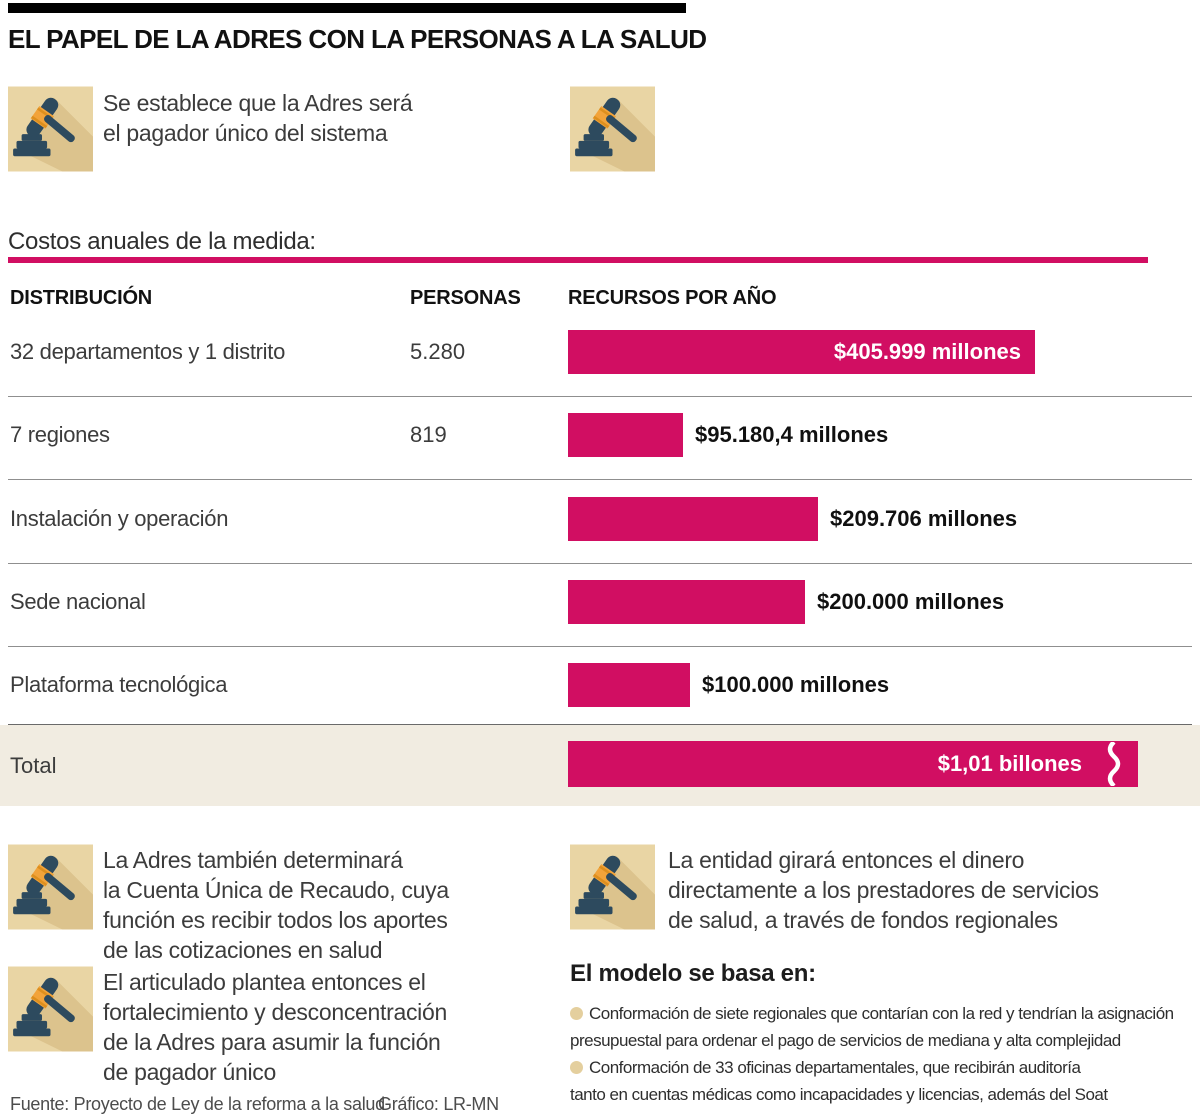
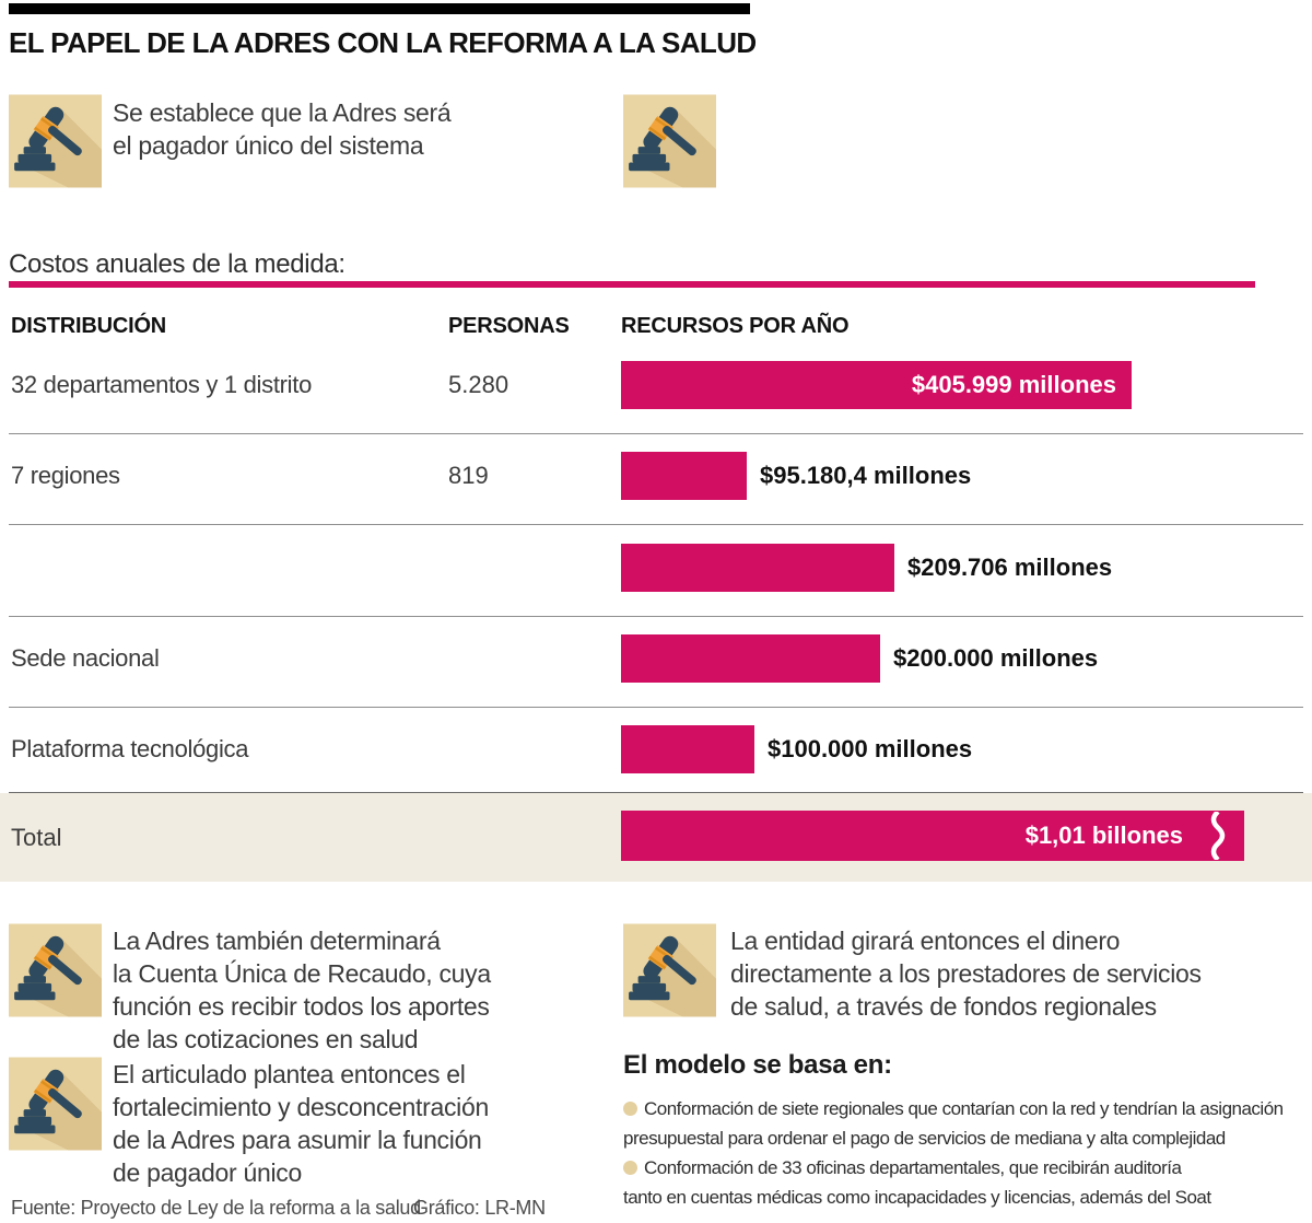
- EL PAPEL DE LA ADRES CON LA PERSONAS A LA SALUD
+ EL PAPEL DE LA ADRES CON LA REFORMA A LA SALUD
  Se establece que la Adres será
  el pagador único del sistema
  Costos anuales de la medida:
  DISTRIBUCIÓN
  PERSONAS
  RECURSOS POR AÑO
  32 departamentos y 1 distrito
  5.280
  $405.999 millones
  7 regiones
  819
  $95.180,4 millones
- Instalación y operación
  $209.706 millones
  Sede nacional
  $200.000 millones
  Plataforma tecnológica
  $100.000 millones
  Total
  $1,01 billones
  La Adres también determinará
  la Cuenta Única de Recaudo, cuya
  función es recibir todos los aportes
  de las cotizaciones en salud
  El articulado plantea entonces el
  fortalecimiento y desconcentración
  de la Adres para asumir la función
  de pagador único
  La entidad girará entonces el dinero
  directamente a los prestadores de servicios
  de salud, a través de fondos regionales
  El modelo se basa en:
  Conformación de siete regionales que contarían con la red y tendrían la asignación
  presupuestal para ordenar el pago de servicios de mediana y alta complejidad
  Conformación de 33 oficinas departamentales, que recibirán auditoría
  tanto en cuentas médicas como incapacidades y licencias, además del Soat
  Fuente: Proyecto de Ley de la reforma a la salud
  Gráfico: LR-MN
